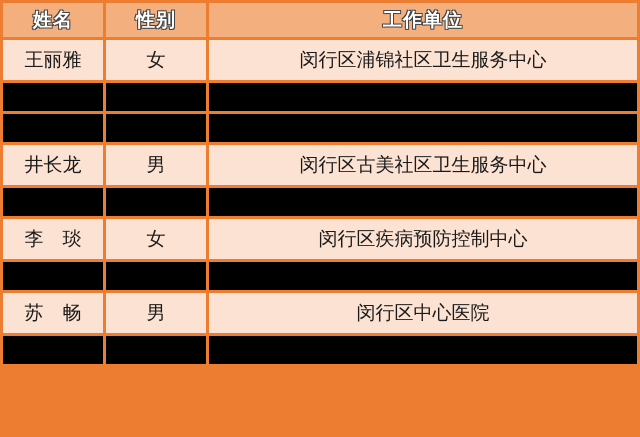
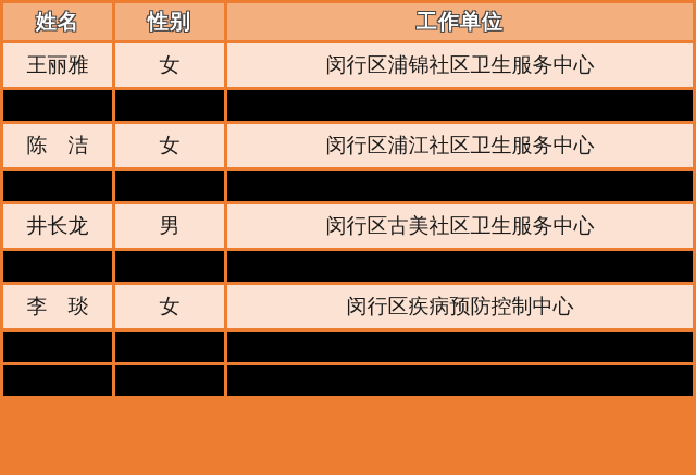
  姓名	性别	工作单位
  王丽雅	女	闵行区浦锦社区卫生服务中心
+ 陈 洁	女	闵行区浦江社区卫生服务中心
  井长龙	男	闵行区古美社区卫生服务中心
  李 琰	女	闵行区疾病预防控制中心
- 苏 畅	男	闵行区中心医院
